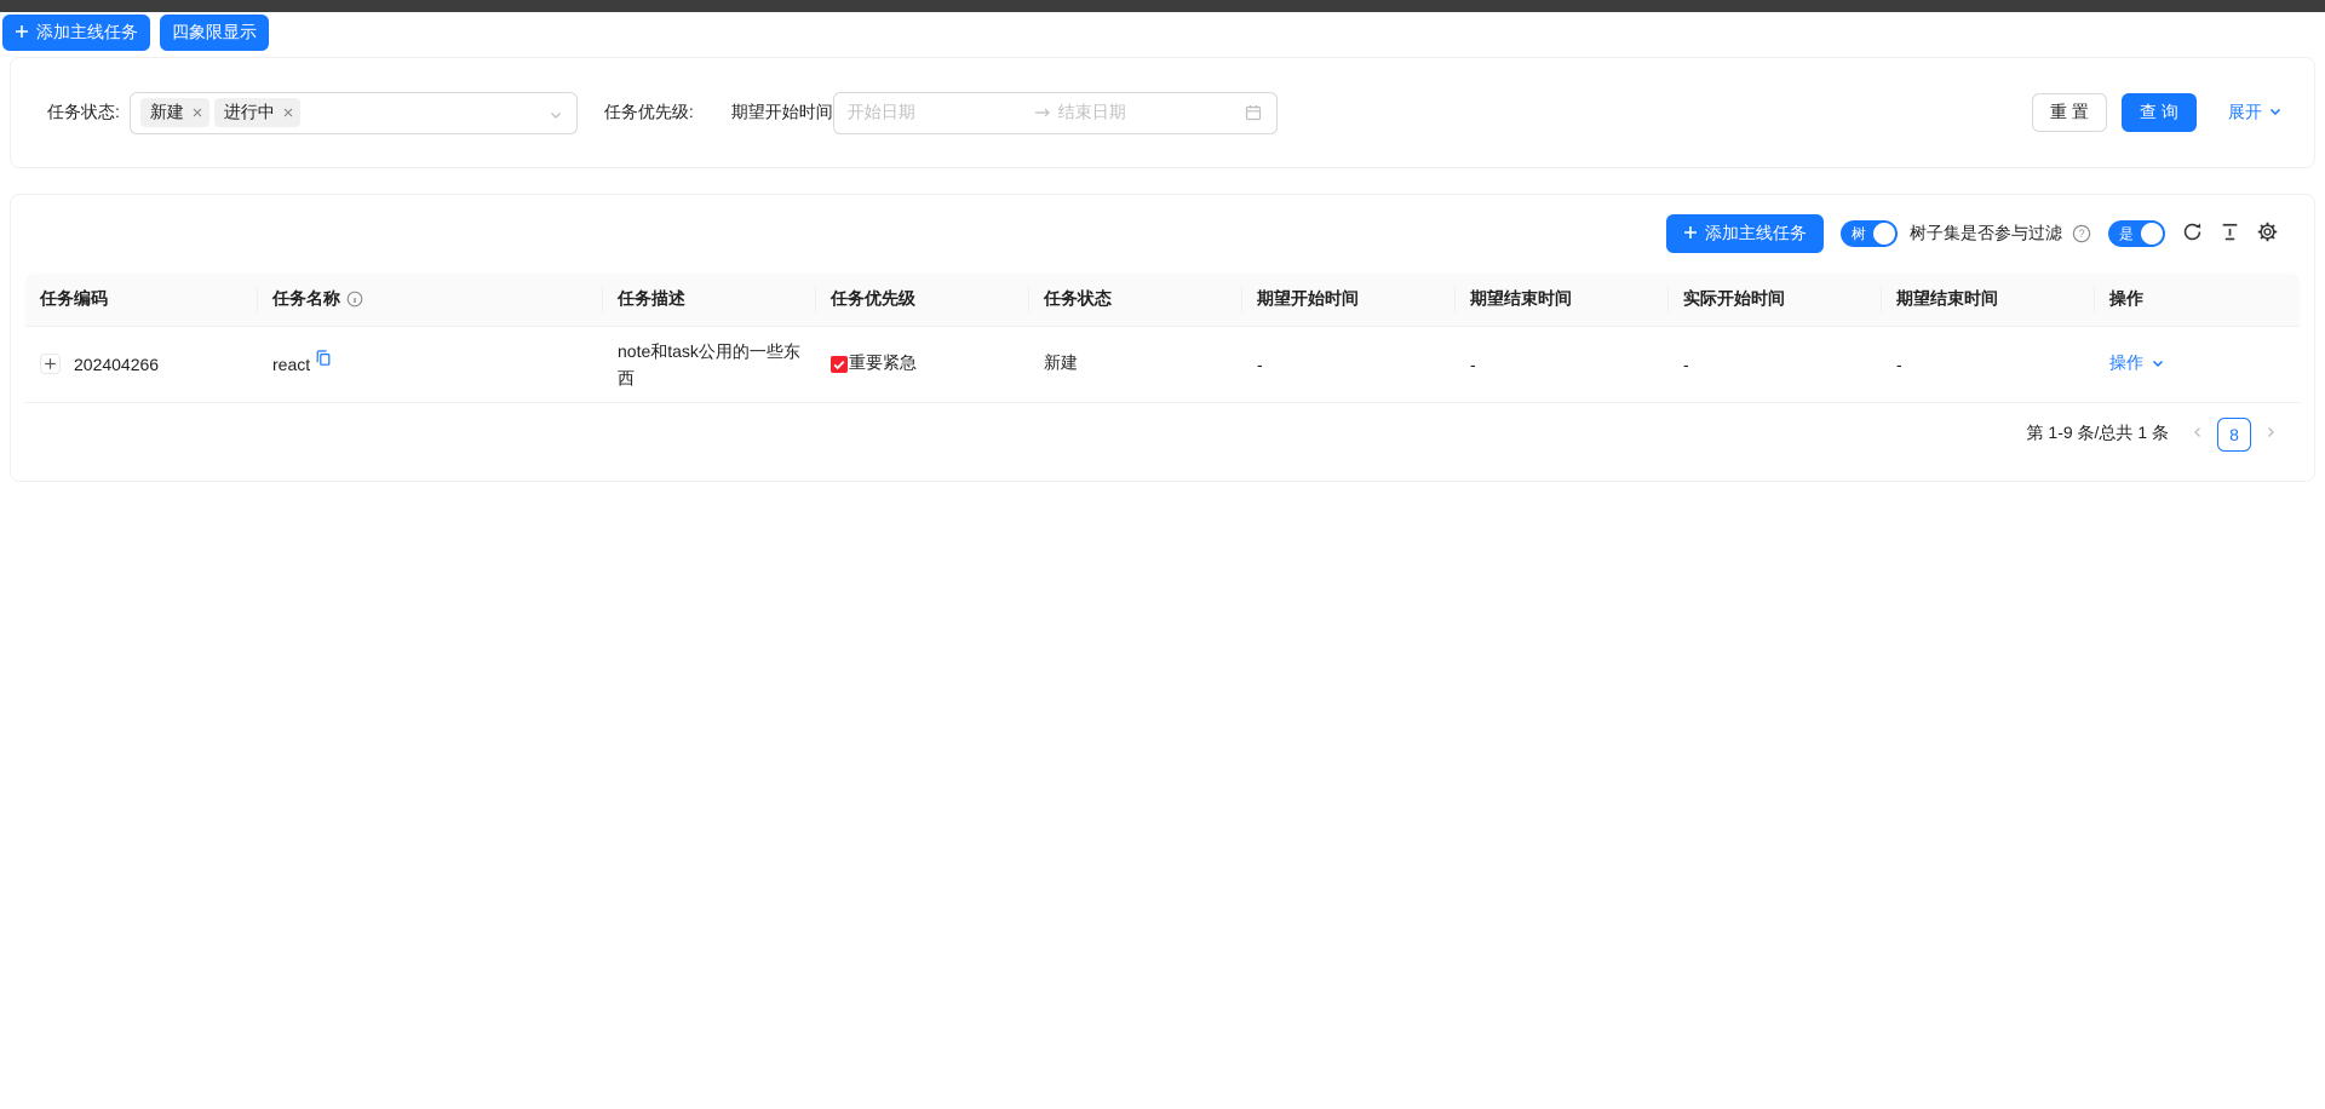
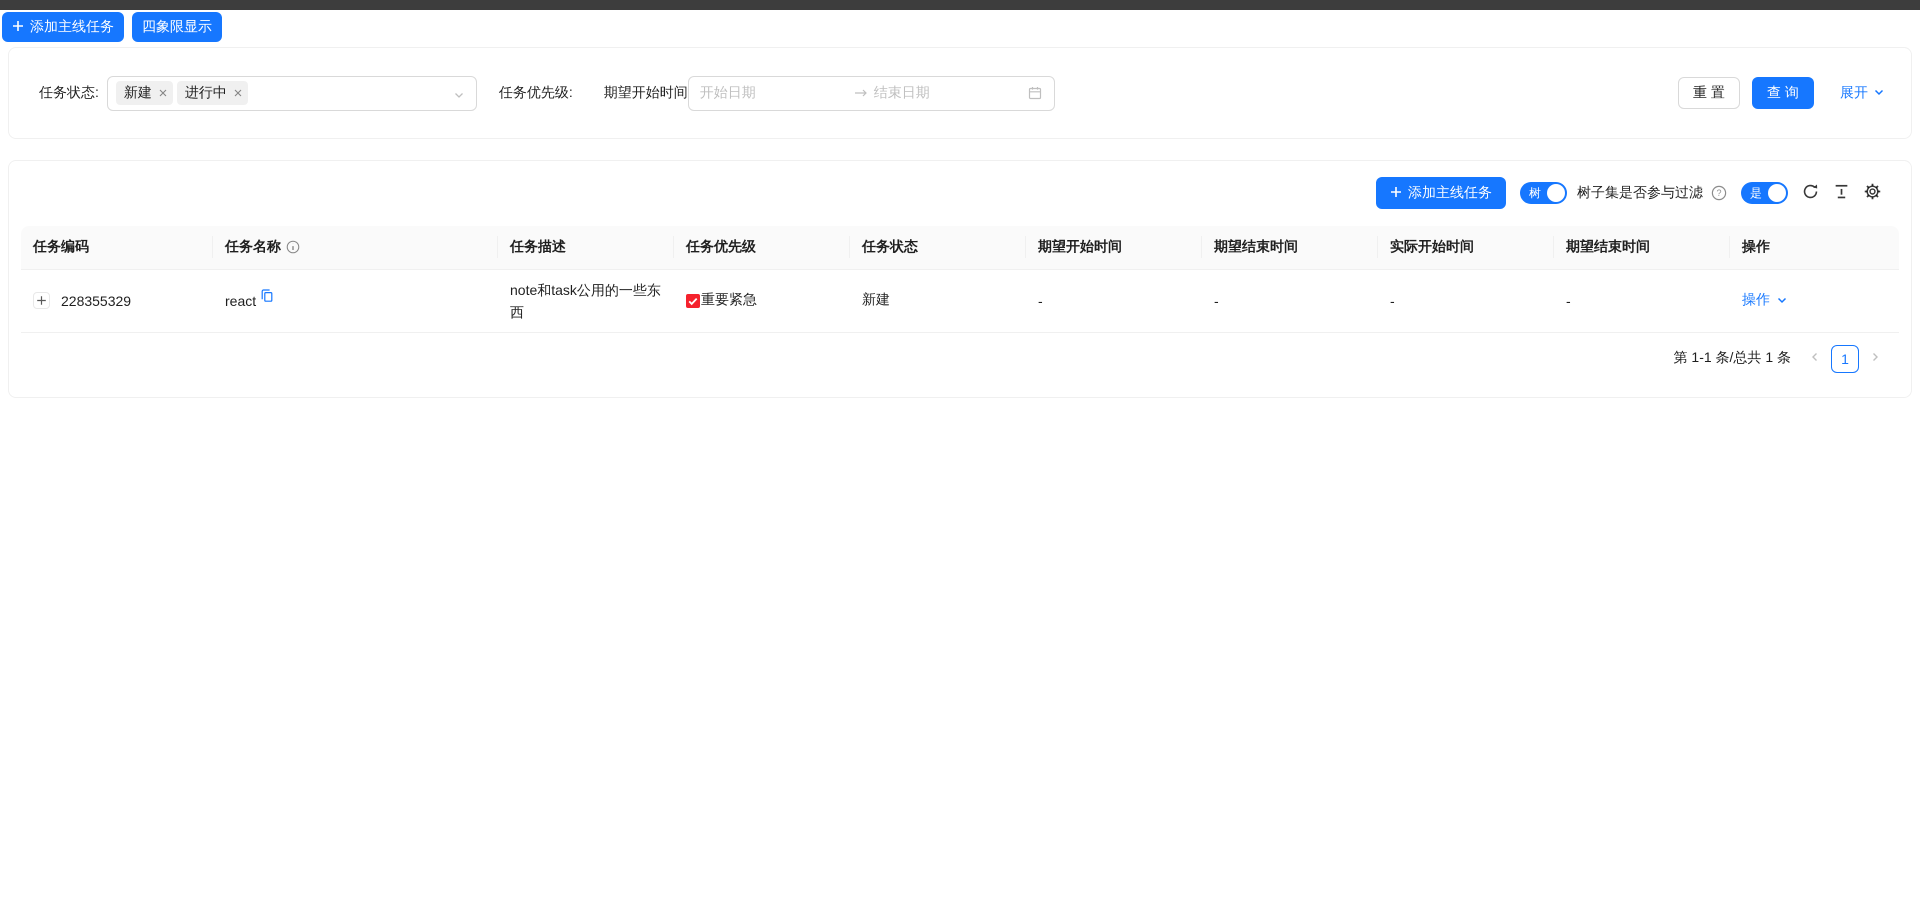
  添加主线任务
  四象限显示
  任务状态:
  新建
  进行中
  任务优先级:
  期望开始时间
  开始日期
  结束日期
  重 置
  查 询
  展开
  添加主线任务
  树
  树子集是否参与过滤
  ?
  是
  任务编码	任务名称	任务描述	任务优先级	任务状态	期望开始时间	期望结束时间	实际开始时间	期望结束时间	操作
- 202404266	react	note和task公用的一些东西	重要紧急	新建	-	-	-	-	操作
+ 228355329	react	note和task公用的一些东西	重要紧急	新建	-	-	-	-	操作
- 第 1-9 条/总共 1 条
+ 第 1-1 条/总共 1 条
- 8
+ 1
